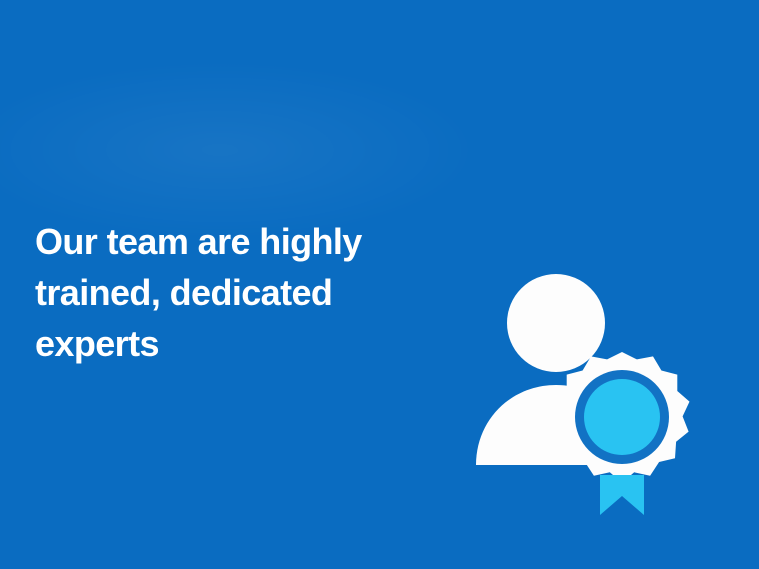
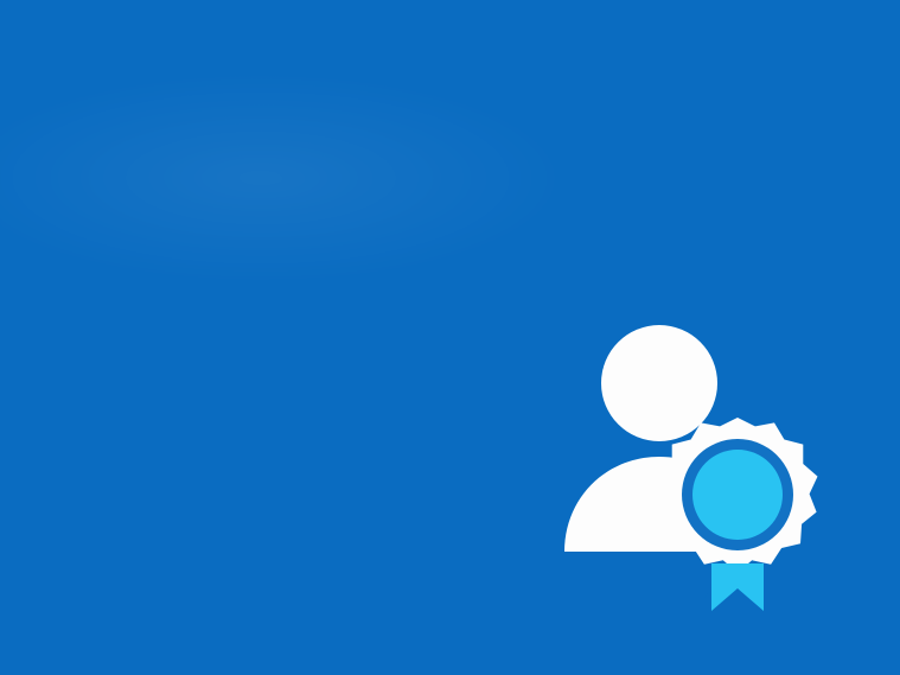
- Our team are highly
- trained, dedicated
- experts
